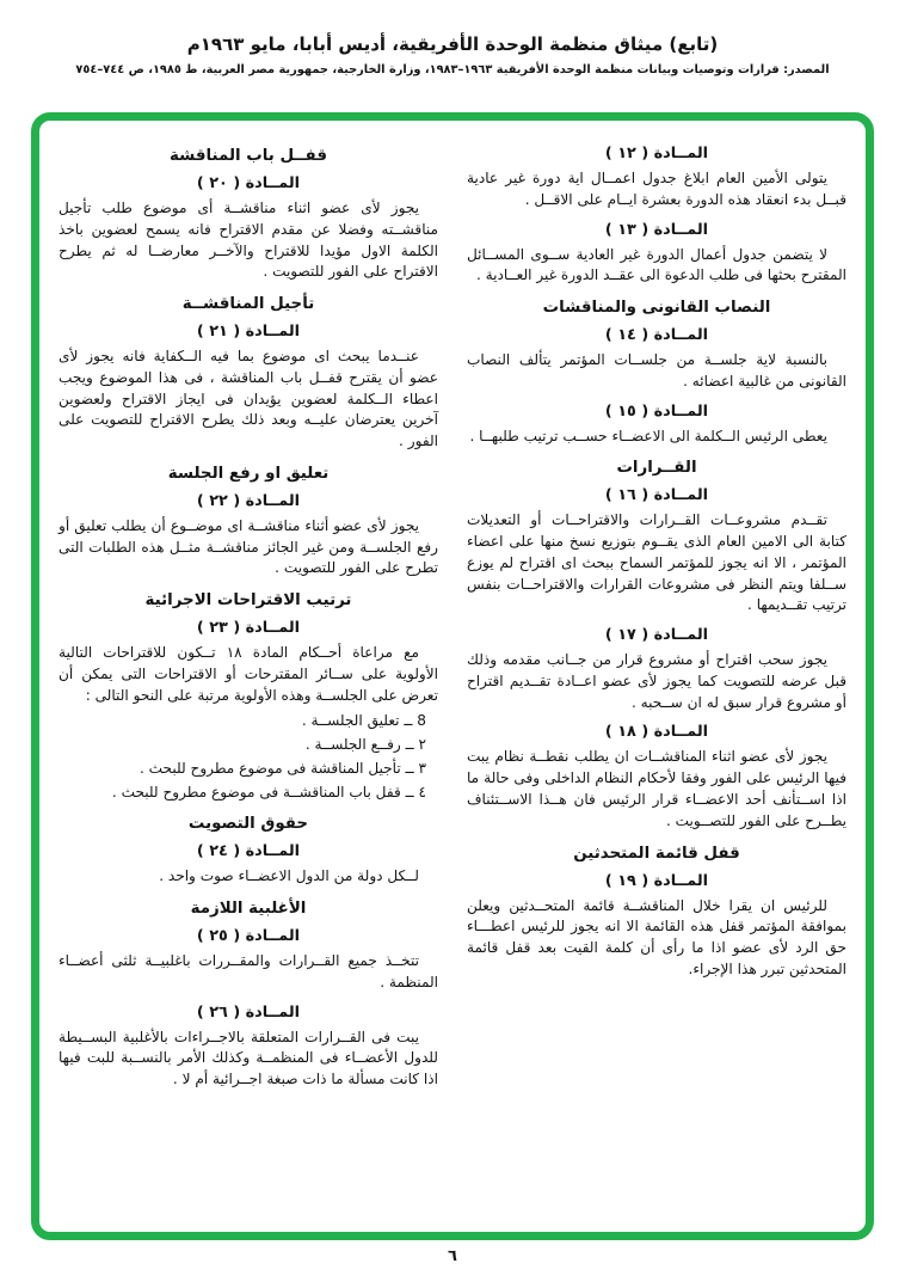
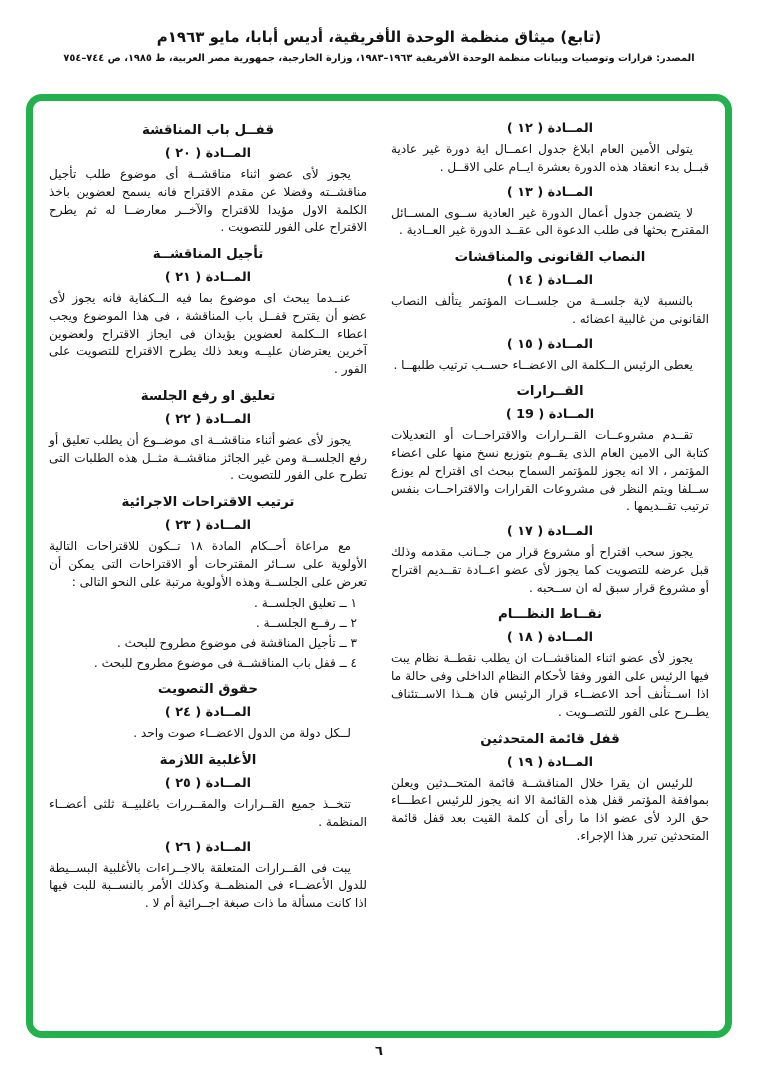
  (تابع) ميثاق منظمة الوحدة الأفريقية، أديس أبابا، مايو ١٩٦٣م
  المصدر: قرارات وتوصيات وبيانات منظمة الوحدة الأفريقية ١٩٦٣–١٩٨٣، وزارة الخارجية، جمهورية مصر العربية، ط ١٩٨٥، ص ٧٤٤–٧٥٤
  المــادة ( ١٢ )
  يتولى الأمين العام ابلاغ جدول اعمــال اية دورة غير عادية قبــل بدء انعقاد هذه الدورة بعشرة ايــام على الاقــل .
  المــادة ( ١٣ )
  لا يتضمن جدول أعمال الدورة غير العادية ســوى المســائل المقترح بحثها فى طلب الدعوة الى عقــد الدورة غير العــادية .
  النصاب القانونى والمناقشات
  المــادة ( ١٤ )
  بالنسبة لاية جلســة من جلســات المؤتمر يتألف النصاب القانونى من غالبية اعضائه .
  المــادة ( ١٥ )
  يعطى الرئيس الــكلمة الى الاعضــاء حســب ترتيب طلبهــا .
  القــرارات
- المــادة ( ١٦ )
+ المــادة ( 19 )
  تقــدم مشروعــات القــرارات والاقتراحــات أو التعديلات كتابة الى الامين العام الذى يقــوم بتوزيع نسخ منها على اعضاء المؤتمر ، الا انه يجوز للمؤتمر السماح ببحث اى اقتراح لم يوزع ســلفا ويتم النظر فى مشروعات القرارات والاقتراحــات بنفس ترتيب تقــديمها .
  المــادة ( ١٧ )
  يجوز سحب اقتراح أو مشروع قرار من جــانب مقدمه وذلك قبل عرضه للتصويت كما يجوز لأى عضو اعــادة تقــديم اقتراح أو مشروع قرار سبق له ان ســحبه .
+ نقــاط النظـــام
  المــادة ( ١٨ )
  يجوز لأى عضو اثناء المناقشــات ان يطلب نقطــة نظام يبت فيها الرئيس على الفور وفقا لأحكام النظام الداخلى وفى حالة ما اذا اســتأنف أحد الاعضــاء قرار الرئيس فان هــذا الاســتئناف يطــرح على الفور للتصــويت .
  قفل قائمة المتحدثين
  المــادة ( ١٩ )
  للرئيس ان يقرا خلال المناقشــة قائمة المتحــدثين ويعلن بموافقة المؤتمر قفل هذه القائمة الا انه يجوز للرئيس اعطـــاء حق الرد لأى عضو اذا ما رأى أن كلمة القيت بعد قفل قائمة المتحدثين تبرر هذا الإجراء.
  قفــل باب المناقشة
  المــادة ( ٢٠ )
  يجوز لأى عضو اثناء مناقشــة أى موضوع طلب تأجيل مناقشــته وفضلا عن مقدم الاقتراح فانه يسمح لعضوين باخذ الكلمة الاول مؤيدا للاقتراح والآخــر معارضــا له ثم يطرح الاقتراح على الفور للتصويت .
  تأجيل المناقشــة
  المــادة ( ٢١ )
  عنــدما يبحث اى موضوع بما فيه الــكفاية فانه يجوز لأى عضو أن يقترح قفــل باب المناقشة ، فى هذا الموضوع ويجب اعطاء الــكلمة لعضوين يؤيدان فى ايجاز الاقتراح ولعضوين آخرين يعترضان عليــه وبعد ذلك يطرح الاقتراح للتصويت على الفور .
  تعليق او رفع الجلسة
  المــادة ( ٢٢ )
  يجوز لأى عضو أثناء مناقشــة اى موضــوع أن يطلب تعليق أو رفع الجلســة ومن غير الجائز مناقشــة مثــل هذه الطلبات التى تطرح على الفور للتصويت .
  ترتيب الاقتراحات الاجرائية
  المــادة ( ٢٣ )
  مع مراعاة أحــكام المادة ١٨ تــكون للاقتراحات التالية الأولوية على ســائر المقترحات أو الاقتراحات التى يمكن أن تعرض على الجلســة وهذه الأولوية مرتبة على النحو التالى :
- 8 ــ تعليق الجلســة .
+ ١ ــ تعليق الجلســة .
  ٢ ــ رفــع الجلســة .
  ٣ ــ تأجيل المناقشة فى موضوع مطروح للبحث .
  ٤ ــ قفل باب المناقشــة فى موضوع مطروح للبحث .
  حقوق التصويت
  المــادة ( ٢٤ )
  لــكل دولة من الدول الاعضــاء صوت واحد .
  الأغلبية اللازمة
  المــادة ( ٢٥ )
  تتخــذ جميع القــرارات والمقــررات باغلبيــة ثلثى أعضــاء المنظمة .
  المــادة ( ٢٦ )
  يبت فى القــرارات المتعلقة بالاجــراءات بالأغلبية البســيطة للدول الأعضــاء فى المنظمــة وكذلك الأمر بالنســبة للبت فيها اذا كانت مسألة ما ذات صبغة اجــرائية أم لا .
  ٦
